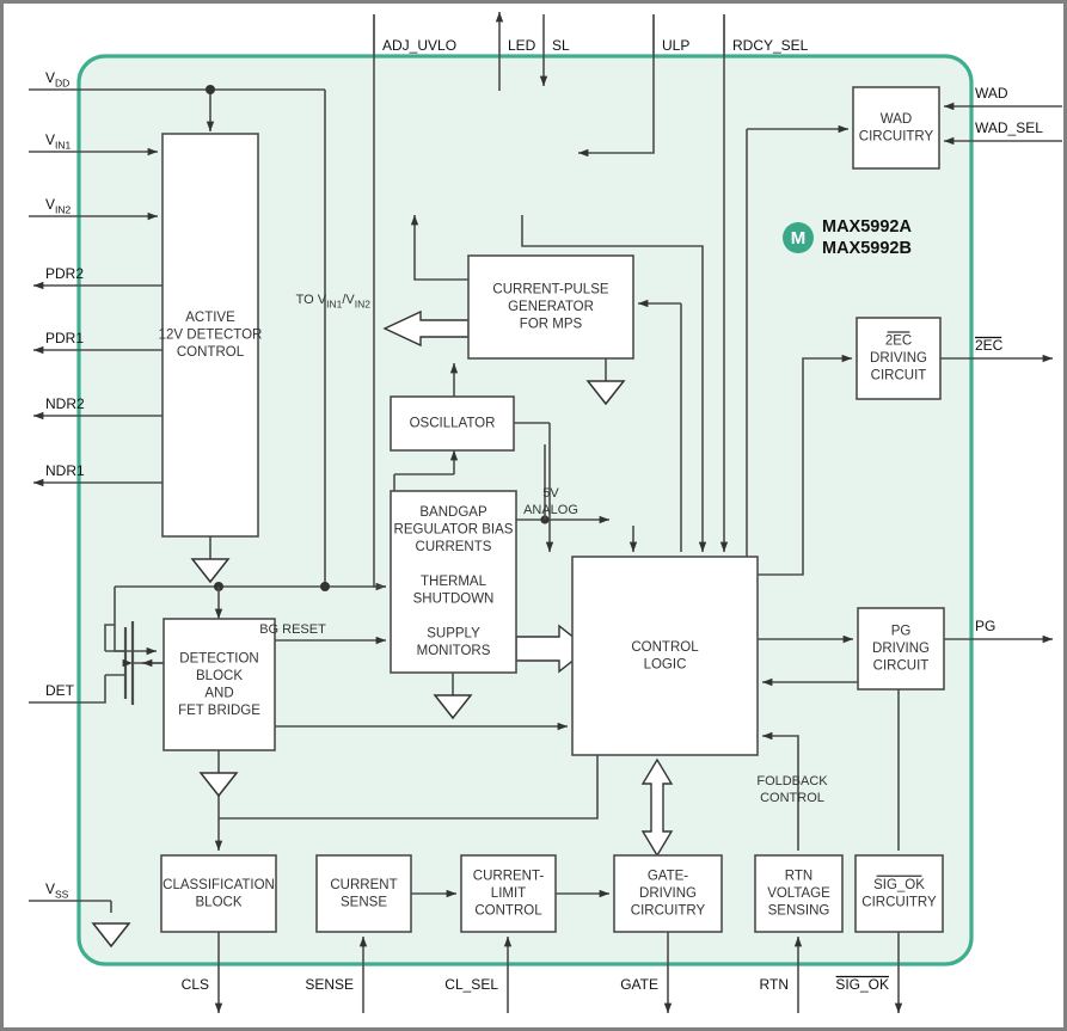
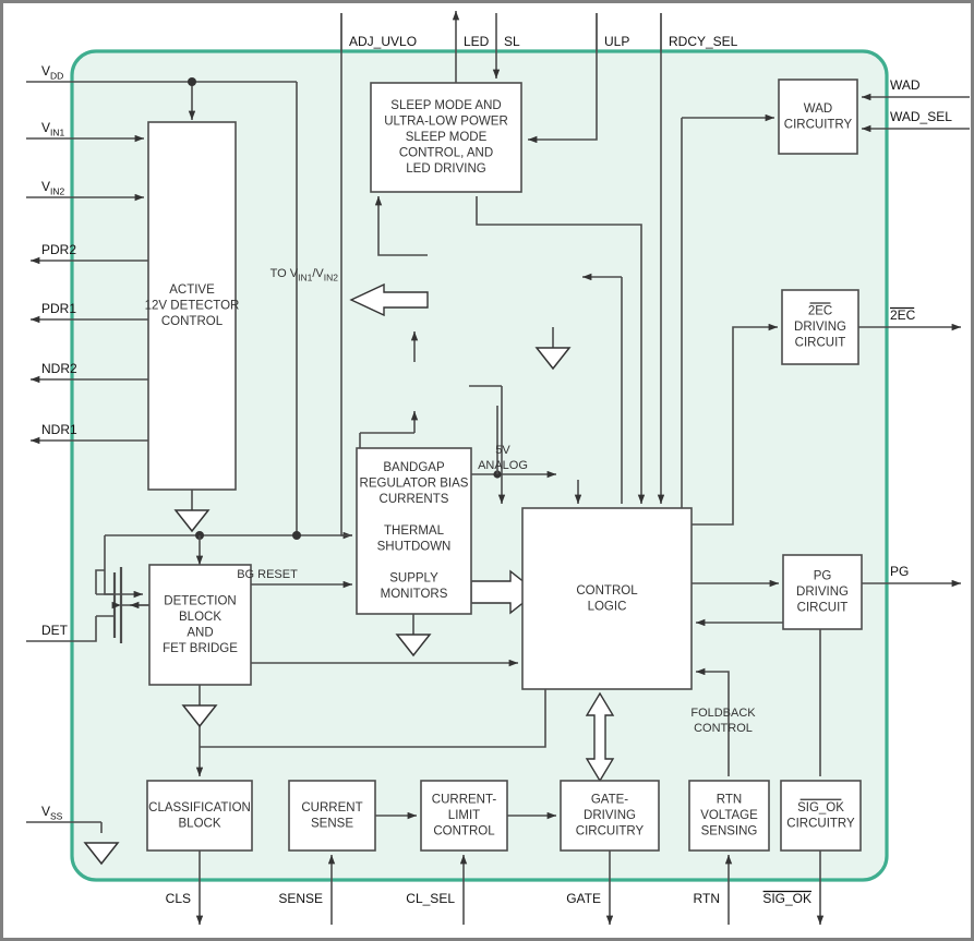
  ACTIVE
  12V DETECTOR
  CONTROL
+ SLEEP MODE AND
+ ULTRA-LOW POWER
+ SLEEP MODE
+ CONTROL, AND
+ LED DRIVING
  WAD
  CIRCUITRY
- CURRENT-PULSE
- GENERATOR
- FOR MPS
  2EC
  DRIVING
  CIRCUIT
- OSCILLATOR
  BANDGAP
  REGULATOR BIAS
  CURRENTS
  THERMAL
  SHUTDOWN
  SUPPLY
  MONITORS
  CONTROL
  LOGIC
  PG
  DRIVING
  CIRCUIT
  DETECTION
  BLOCK
  AND
  FET BRIDGE
  CLASSIFICATION
  BLOCK
  CURRENT
  SENSE
  CURRENT-
  LIMIT
  CONTROL
  GATE-
  DRIVING
  CIRCUITRY
  RTN
  VOLTAGE
  SENSING
  SIG_OK
  CIRCUITRY
  VDD
  VIN1
  VIN2
  PDR2
  PDR1
  NDR2
  NDR1
  DET
  VSS
  ADJ_UVLO
  LED
  SL
  ULP
  RDCY_SEL
  WAD
  WAD_SEL
  2EC
  PG
  CLS
  SENSE
  CL_SEL
  GATE
  RTN
  SIG_OK
  TO VIN1/VIN2
  5V
  ANALOG
  BG RESET
  FOLDBACK
  CONTROL
- M
- MAX5992A
- MAX5992B
